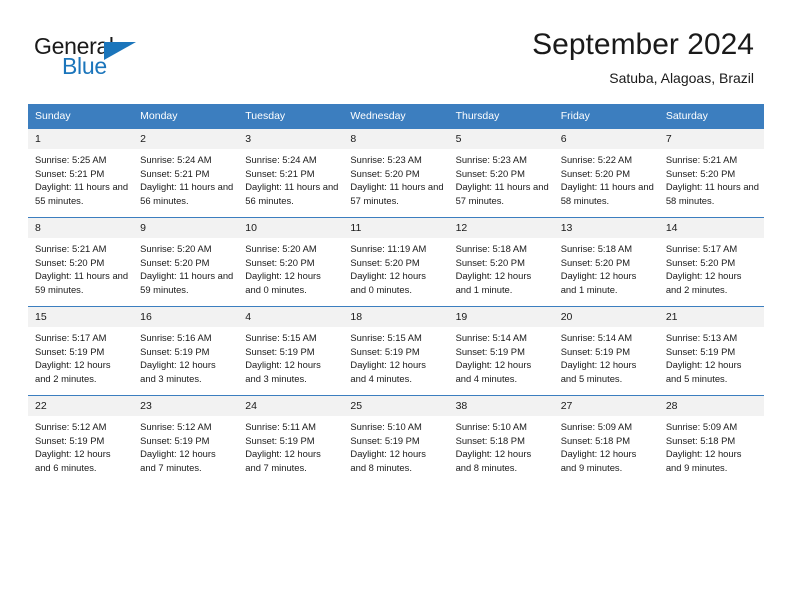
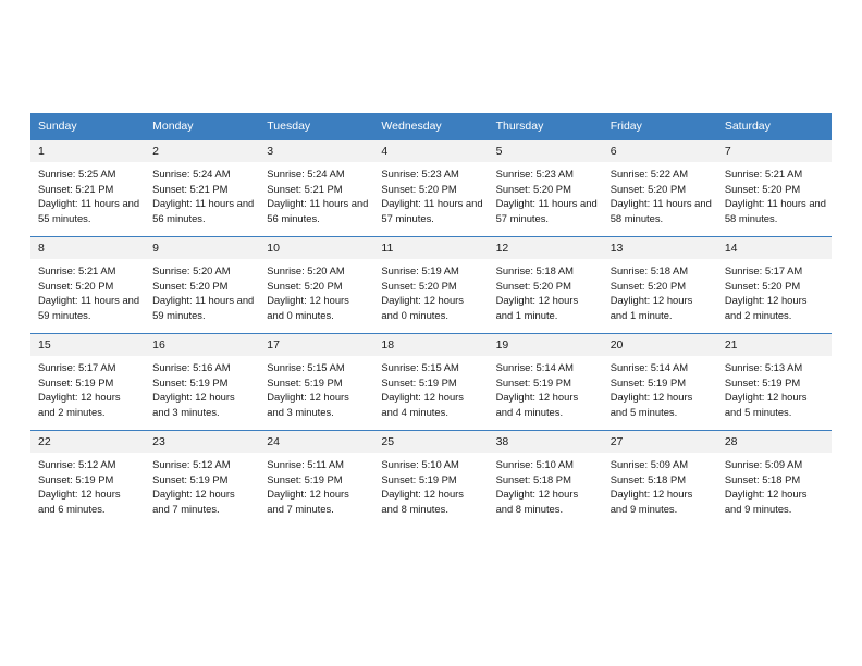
- General
- Blue
- September 2024
- Satuba, Alagoas, Brazil
  Sunday	Monday	Tuesday	Wednesday	Thursday	Friday	Saturday
- 1Sunrise: 5:25 AMSunset: 5:21 PMDaylight: 11 hours and 55 minutes.	2Sunrise: 5:24 AMSunset: 5:21 PMDaylight: 11 hours and 56 minutes.	3Sunrise: 5:24 AMSunset: 5:21 PMDaylight: 11 hours and 56 minutes.	8Sunrise: 5:23 AMSunset: 5:20 PMDaylight: 11 hours and 57 minutes.	5Sunrise: 5:23 AMSunset: 5:20 PMDaylight: 11 hours and 57 minutes.	6Sunrise: 5:22 AMSunset: 5:20 PMDaylight: 11 hours and 58 minutes.	7Sunrise: 5:21 AMSunset: 5:20 PMDaylight: 11 hours and 58 minutes.
+ 1Sunrise: 5:25 AMSunset: 5:21 PMDaylight: 11 hours and 55 minutes.	2Sunrise: 5:24 AMSunset: 5:21 PMDaylight: 11 hours and 56 minutes.	3Sunrise: 5:24 AMSunset: 5:21 PMDaylight: 11 hours and 56 minutes.	4Sunrise: 5:23 AMSunset: 5:20 PMDaylight: 11 hours and 57 minutes.	5Sunrise: 5:23 AMSunset: 5:20 PMDaylight: 11 hours and 57 minutes.	6Sunrise: 5:22 AMSunset: 5:20 PMDaylight: 11 hours and 58 minutes.	7Sunrise: 5:21 AMSunset: 5:20 PMDaylight: 11 hours and 58 minutes.
- 8Sunrise: 5:21 AMSunset: 5:20 PMDaylight: 11 hours and 59 minutes.	9Sunrise: 5:20 AMSunset: 5:20 PMDaylight: 11 hours and 59 minutes.	10Sunrise: 5:20 AMSunset: 5:20 PMDaylight: 12 hours and 0 minutes.	11Sunrise: 11:19 AMSunset: 5:20 PMDaylight: 12 hours and 0 minutes.	12Sunrise: 5:18 AMSunset: 5:20 PMDaylight: 12 hours and 1 minute.	13Sunrise: 5:18 AMSunset: 5:20 PMDaylight: 12 hours and 1 minute.	14Sunrise: 5:17 AMSunset: 5:20 PMDaylight: 12 hours and 2 minutes.
+ 8Sunrise: 5:21 AMSunset: 5:20 PMDaylight: 11 hours and 59 minutes.	9Sunrise: 5:20 AMSunset: 5:20 PMDaylight: 11 hours and 59 minutes.	10Sunrise: 5:20 AMSunset: 5:20 PMDaylight: 12 hours and 0 minutes.	11Sunrise: 5:19 AMSunset: 5:20 PMDaylight: 12 hours and 0 minutes.	12Sunrise: 5:18 AMSunset: 5:20 PMDaylight: 12 hours and 1 minute.	13Sunrise: 5:18 AMSunset: 5:20 PMDaylight: 12 hours and 1 minute.	14Sunrise: 5:17 AMSunset: 5:20 PMDaylight: 12 hours and 2 minutes.
- 15Sunrise: 5:17 AMSunset: 5:19 PMDaylight: 12 hours and 2 minutes.	16Sunrise: 5:16 AMSunset: 5:19 PMDaylight: 12 hours and 3 minutes.	4Sunrise: 5:15 AMSunset: 5:19 PMDaylight: 12 hours and 3 minutes.	18Sunrise: 5:15 AMSunset: 5:19 PMDaylight: 12 hours and 4 minutes.	19Sunrise: 5:14 AMSunset: 5:19 PMDaylight: 12 hours and 4 minutes.	20Sunrise: 5:14 AMSunset: 5:19 PMDaylight: 12 hours and 5 minutes.	21Sunrise: 5:13 AMSunset: 5:19 PMDaylight: 12 hours and 5 minutes.
+ 15Sunrise: 5:17 AMSunset: 5:19 PMDaylight: 12 hours and 2 minutes.	16Sunrise: 5:16 AMSunset: 5:19 PMDaylight: 12 hours and 3 minutes.	17Sunrise: 5:15 AMSunset: 5:19 PMDaylight: 12 hours and 3 minutes.	18Sunrise: 5:15 AMSunset: 5:19 PMDaylight: 12 hours and 4 minutes.	19Sunrise: 5:14 AMSunset: 5:19 PMDaylight: 12 hours and 4 minutes.	20Sunrise: 5:14 AMSunset: 5:19 PMDaylight: 12 hours and 5 minutes.	21Sunrise: 5:13 AMSunset: 5:19 PMDaylight: 12 hours and 5 minutes.
  22Sunrise: 5:12 AMSunset: 5:19 PMDaylight: 12 hours and 6 minutes.	23Sunrise: 5:12 AMSunset: 5:19 PMDaylight: 12 hours and 7 minutes.	24Sunrise: 5:11 AMSunset: 5:19 PMDaylight: 12 hours and 7 minutes.	25Sunrise: 5:10 AMSunset: 5:19 PMDaylight: 12 hours and 8 minutes.	38Sunrise: 5:10 AMSunset: 5:18 PMDaylight: 12 hours and 8 minutes.	27Sunrise: 5:09 AMSunset: 5:18 PMDaylight: 12 hours and 9 minutes.	28Sunrise: 5:09 AMSunset: 5:18 PMDaylight: 12 hours and 9 minutes.
